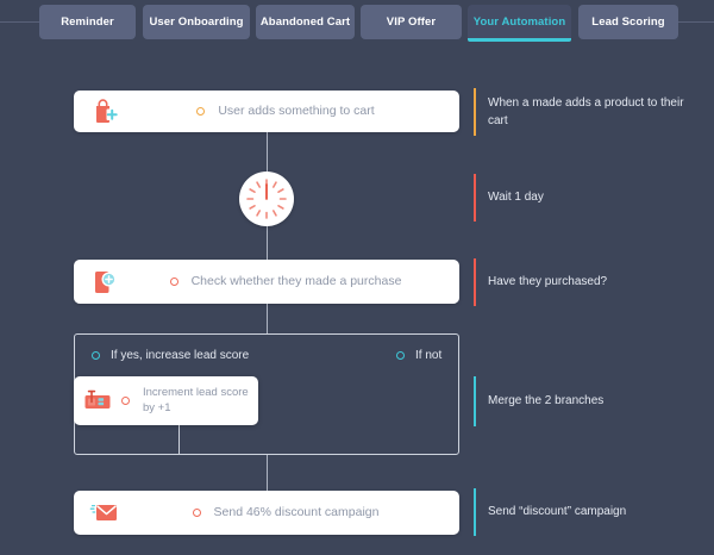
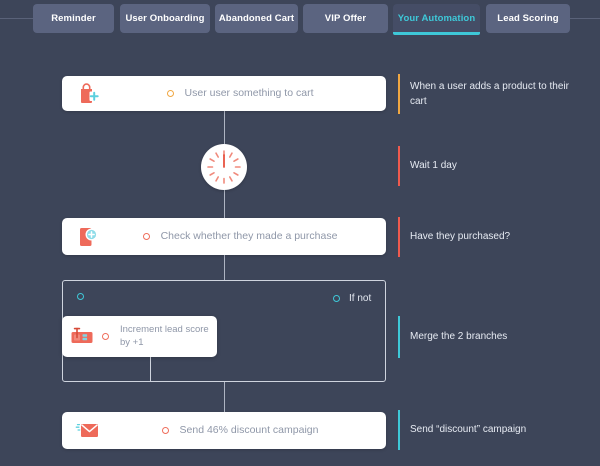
  Reminder
  User Onboarding
  Abandoned Cart
  VIP Offer
  Your Automation
  Lead Scoring
- User adds something to cart
+ User user something to cart
  Check whether they made a purchase
- If yes, increase lead score
  If not
  Increment lead score by +1
  Send 46% discount campaign
- When a made adds a product to their cart
+ When a user adds a product to their cart
  Wait 1 day
  Have they purchased?
  Merge the 2 branches
  Send “discount” campaign
